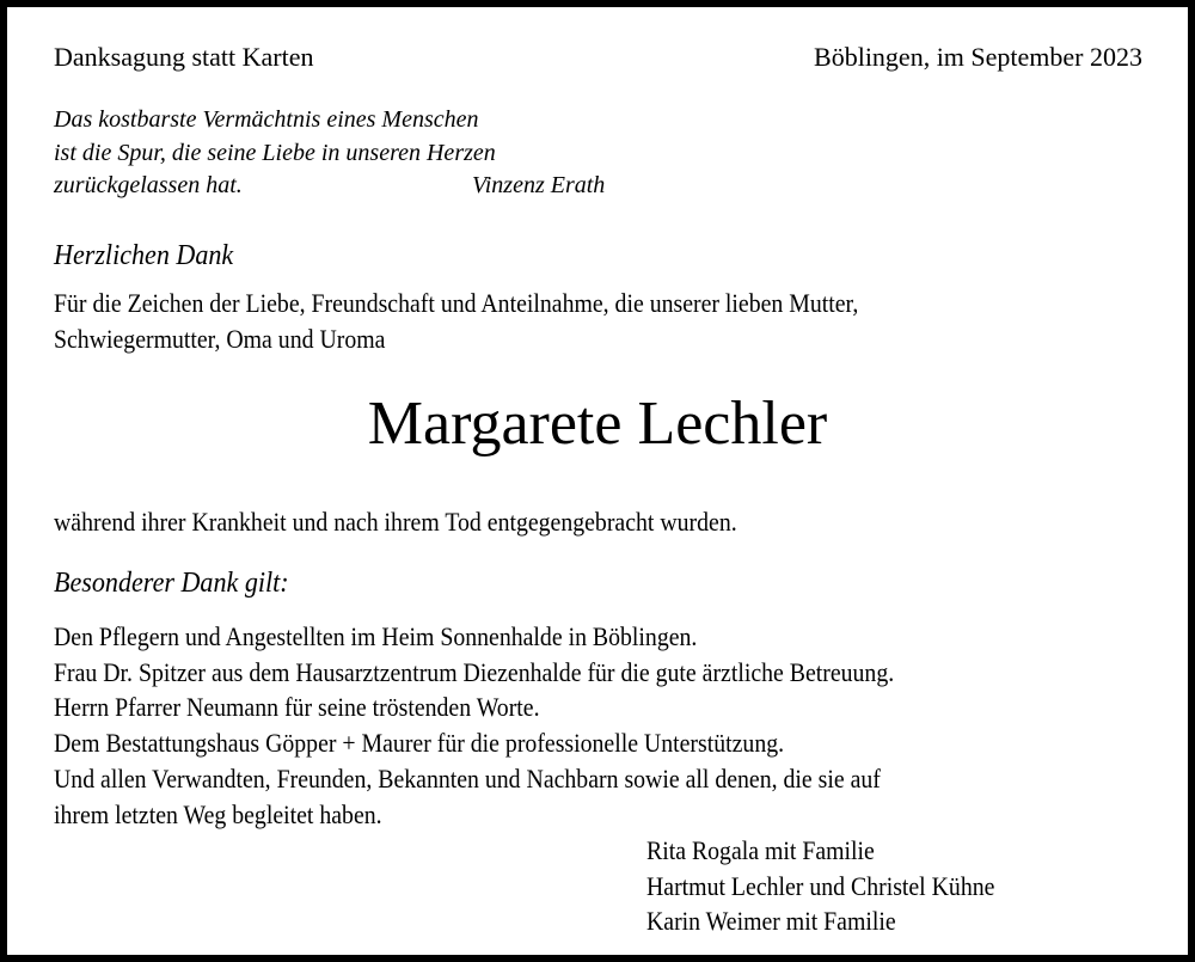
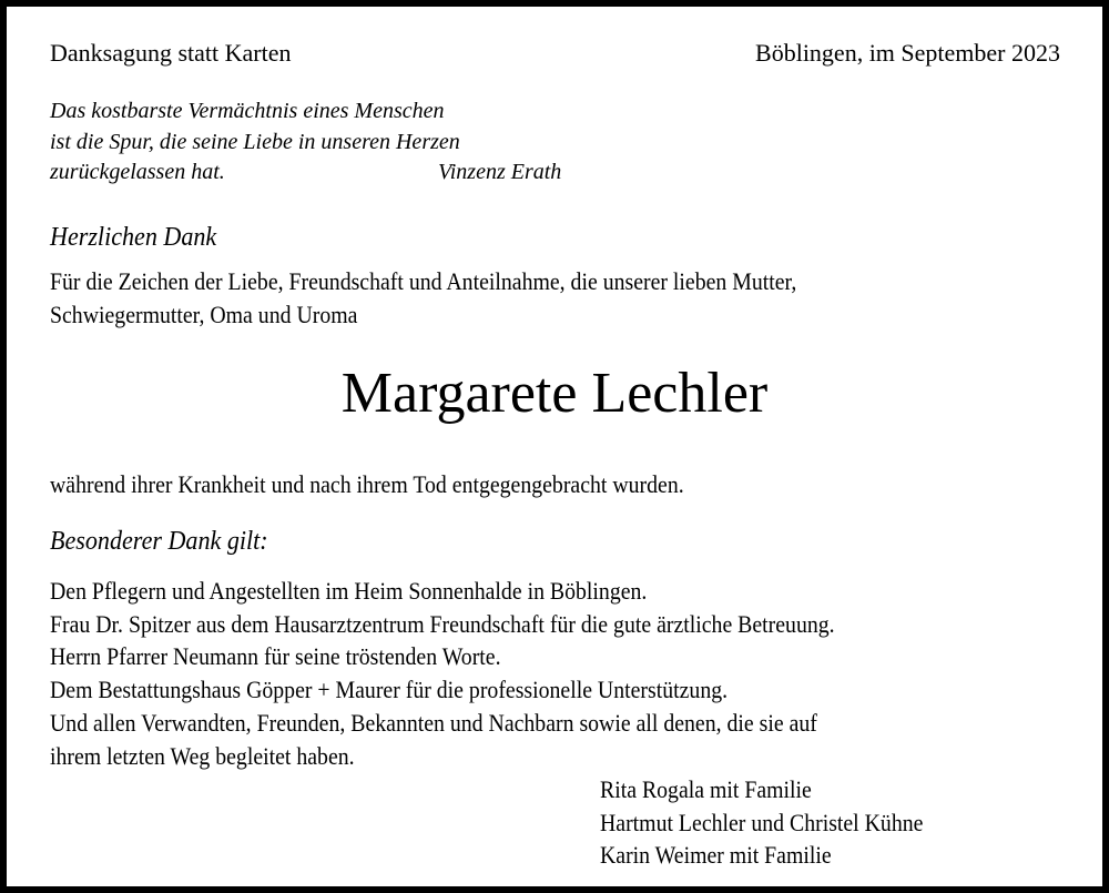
  Danksagung statt Karten
  Böblingen, im September 2023
  Das kostbarste Vermächtnis eines Menschen
  ist die Spur, die seine Liebe in unseren Herzen
  zurückgelassen hat.
  Vinzenz Erath
  Herzlichen Dank
  Für die Zeichen der Liebe, Freundschaft und Anteilnahme, die unserer lieben Mutter,
  Schwiegermutter, Oma und Uroma
  Margarete Lechler
  während ihrer Krankheit und nach ihrem Tod entgegengebracht wurden.
  Besonderer Dank gilt:
  Den Pflegern und Angestellten im Heim Sonnenhalde in Böblingen.
- Frau Dr. Spitzer aus dem Hausarztzentrum Diezenhalde für die gute ärztliche Betreuung.
+ Frau Dr. Spitzer aus dem Hausarztzentrum Freundschaft für die gute ärztliche Betreuung.
  Herrn Pfarrer Neumann für seine tröstenden Worte.
  Dem Bestattungshaus Göpper + Maurer für die professionelle Unterstützung.
  Und allen Verwandten, Freunden, Bekannten und Nachbarn sowie all denen, die sie auf
  ihrem letzten Weg begleitet haben.
  Rita Rogala mit Familie
  Hartmut Lechler und Christel Kühne
  Karin Weimer mit Familie
